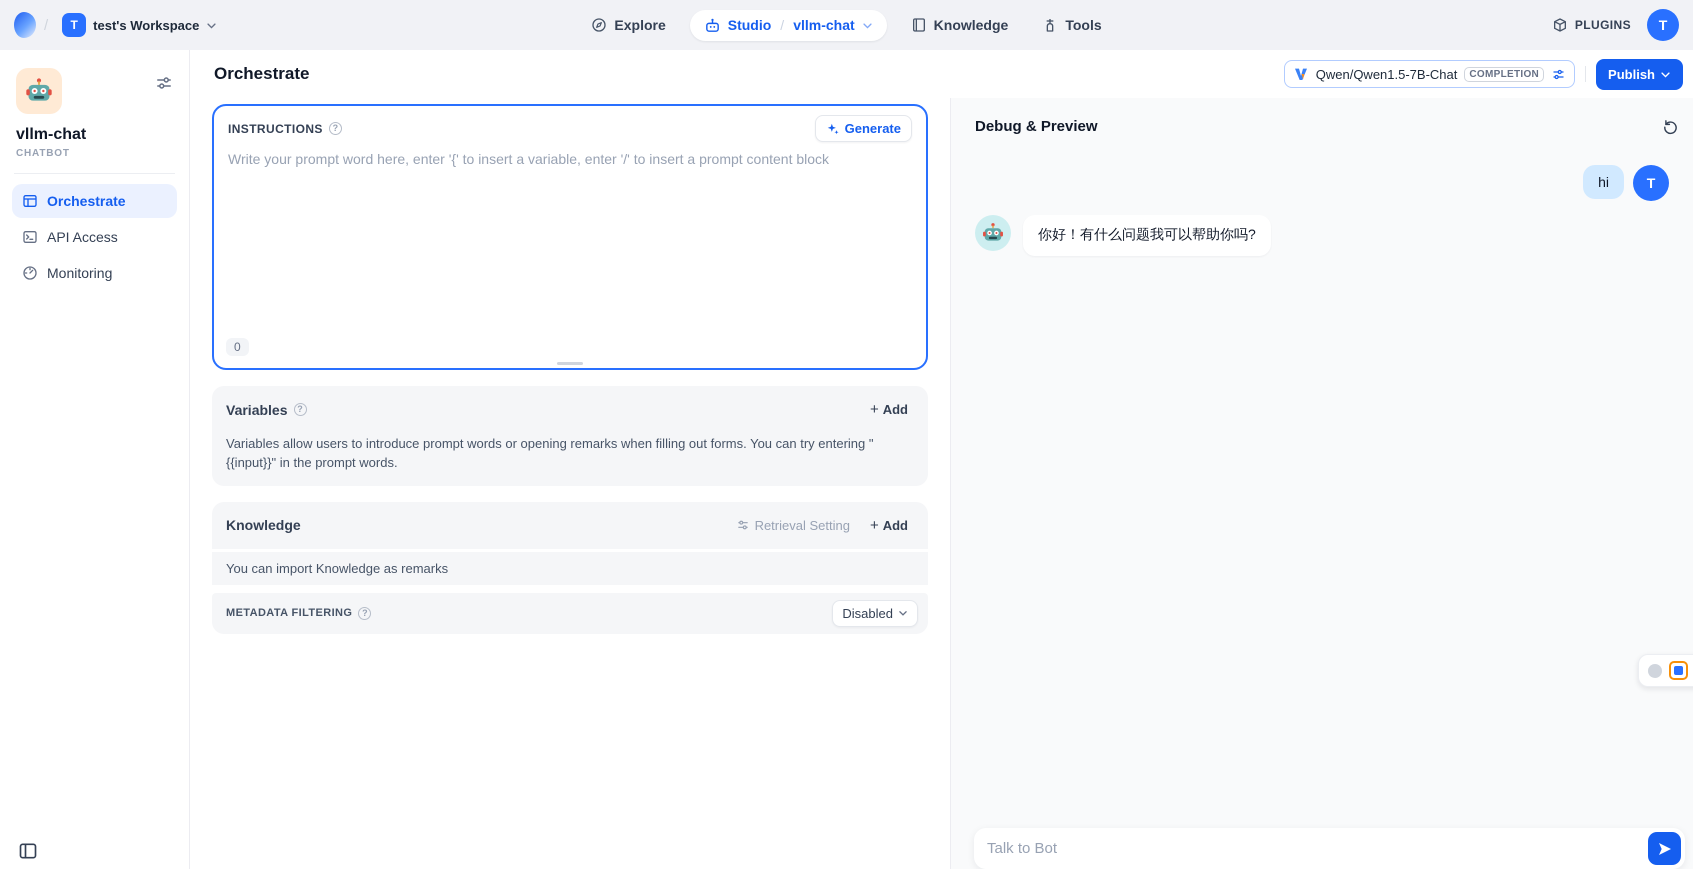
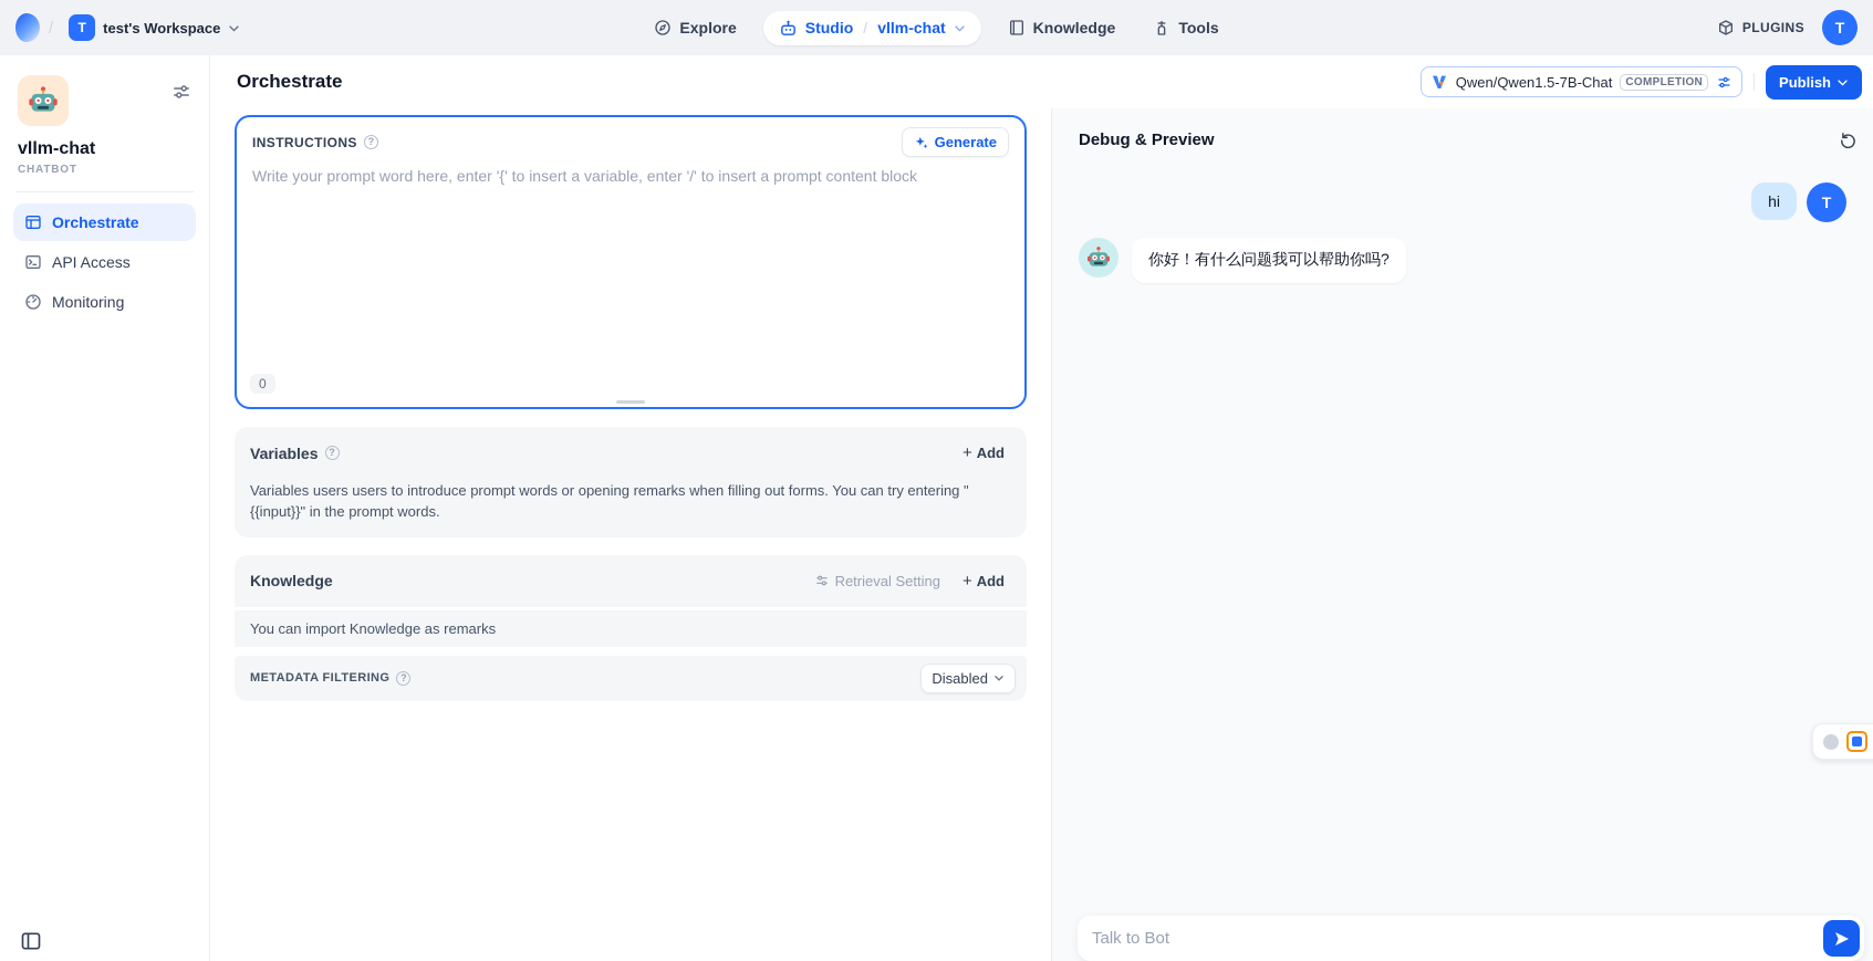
  /
  T
  test's Workspace
  Explore
  Studio
  /
  vllm-chat
  Knowledge
  Tools
  PLUGINS
  T
  vllm-chat
  CHATBOT
  Orchestrate
  API Access
  Monitoring
  Orchestrate
  Qwen/Qwen1.5-7B-Chat
  COMPLETION
  Publish
  INSTRUCTIONS
  Generate
  Write your prompt word here, enter '{' to insert a variable, enter '/' to insert a prompt content block
  0
  Variables
  Add
- Variables allow users to introduce prompt words or opening remarks when filling out forms. You can try entering "{{input}}" in the prompt words.
+ Variables users users to introduce prompt words or opening remarks when filling out forms. You can try entering "{{input}}" in the prompt words.
  Knowledge
  Retrieval Setting
  Add
  You can import Knowledge as remarks
  METADATA FILTERING
  Disabled
  Debug & Preview
  hi
  T
  你好！有什么问题我可以帮助你吗?
  Talk to Bot
